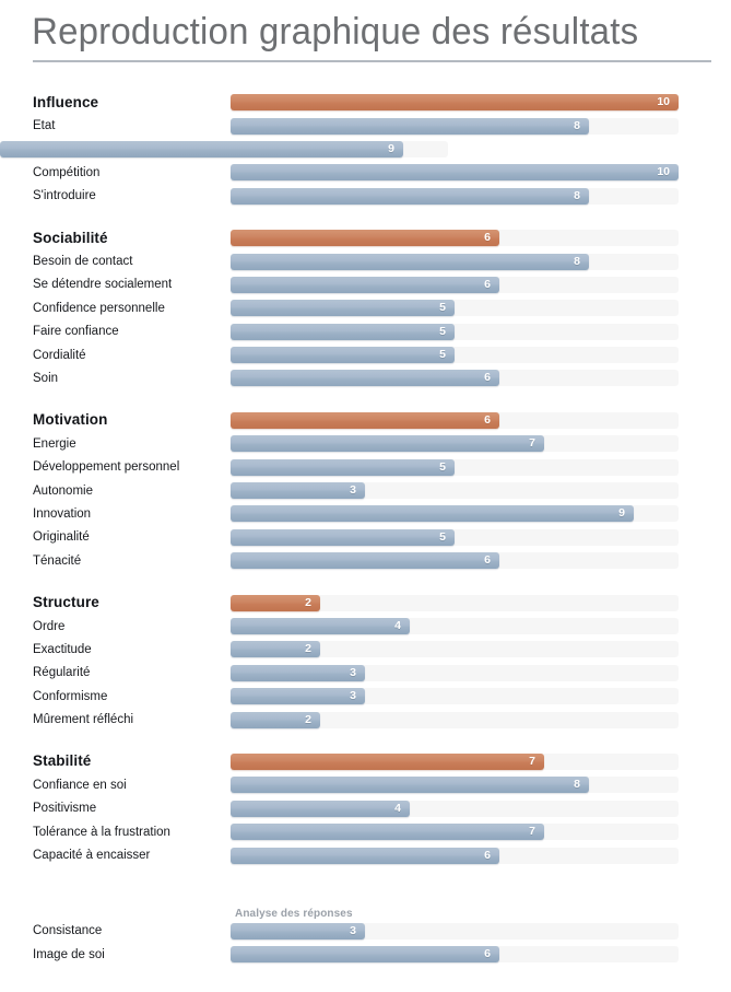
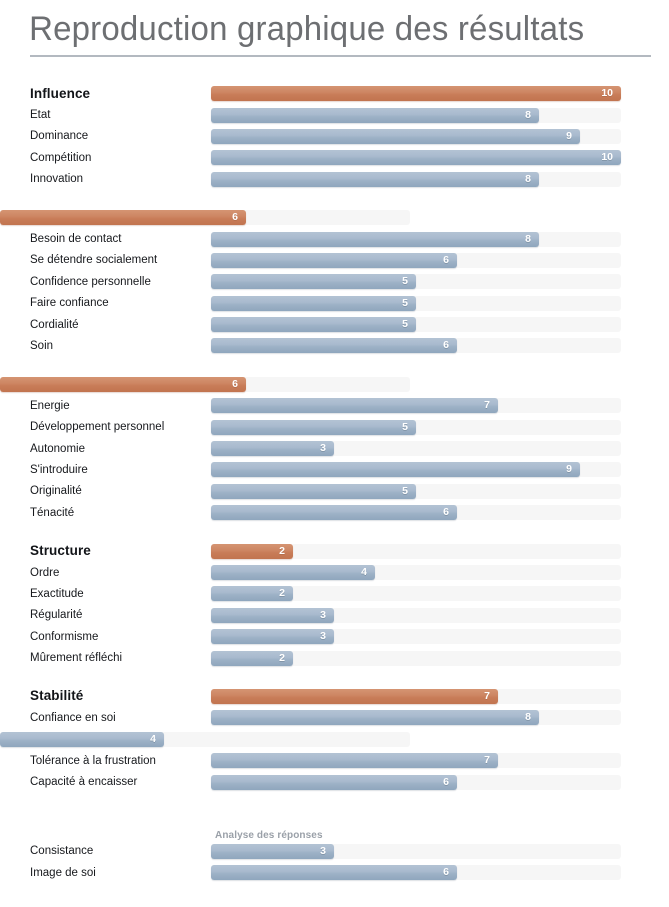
  Reproduction graphique des résultats
  Influence
  10
  Etat
  8
+ Dominance
  9
  Compétition
  10
- S'introduire
+ Innovation
  8
- Sociabilité
  6
  Besoin de contact
  8
  Se détendre socialement
  6
  Confidence personnelle
  5
  Faire confiance
  5
  Cordialité
  5
  Soin
  6
- Motivation
  6
  Energie
  7
  Développement personnel
  5
  Autonomie
  3
- Innovation
+ S'introduire
  9
  Originalité
  5
  Ténacité
  6
  Structure
  2
  Ordre
  4
  Exactitude
  2
  Régularité
  3
  Conformisme
  3
  Mûrement réfléchi
  2
  Stabilité
  7
  Confiance en soi
  8
- Positivisme
  4
  Tolérance à la frustration
  7
  Capacité à encaisser
  6
  Analyse des réponses
  Consistance
  3
  Image de soi
  6
